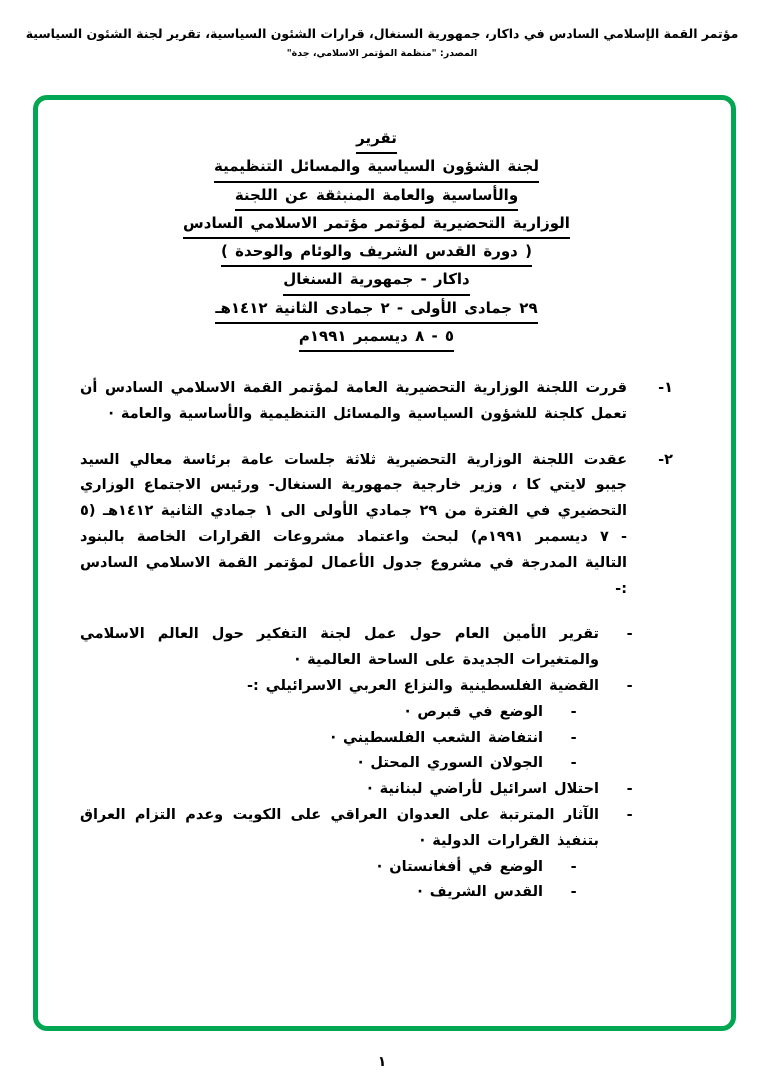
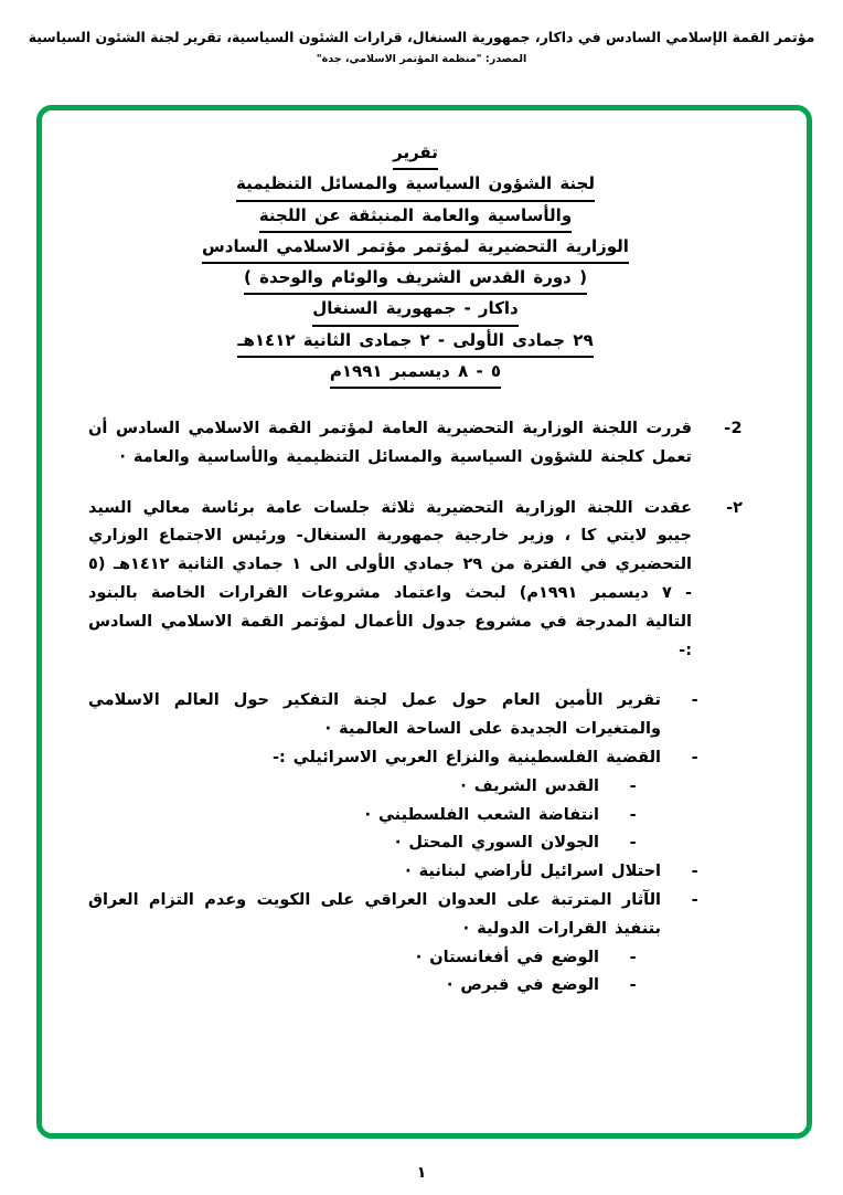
  مؤتمر القمة الإسلامي السادس في داكار، جمهورية السنغال، قرارات الشئون السياسية، تقرير لجنة الشئون السياسية
  المصدر: "منظمة المؤتمر الاسلامي، جدة"
  تقرير
  لجنة الشؤون السياسية والمسائل التنظيمية
  والأساسية والعامة المنبثقة عن اللجنة
  الوزارية التحضيرية لمؤتمر مؤتمر الاسلامي السادس
  ( دورة القدس الشريف والوئام والوحدة )
  داكار - جمهورية السنغال
  ٢٩ جمادى الأولى - ٢ جمادى الثانية ١٤١٢هـ
  ٥ - ٨ ديسمبر ١٩٩١م
- ١-
+ 2-
  قررت اللجنة الوزارية التحضيرية العامة لمؤتمر القمة الاسلامي السادس أن تعمل كلجنة للشؤون السياسية والمسائل التنظيمية والأساسية والعامة ·
  ٢-
  عقدت اللجنة الوزارية التحضيرية ثلاثة جلسات عامة برئاسة معالي السيد جيبو لايتي كا ، وزير خارجية جمهورية السنغال- ورئيس الاجتماع الوزاري التحضيري في الفترة من ٢٩ جمادي الأولى الى ١ جمادي الثانية ١٤١٢هـ (٥ - ٧ ديسمبر ١٩٩١م) لبحث واعتماد مشروعات القرارات الخاصة بالبنود التالية المدرجة في مشروع جدول الأعمال لمؤتمر القمة الاسلامي السادس :-
  -
  تقرير الأمين العام حول عمل لجنة التفكير حول العالم الاسلامي والمتغيرات الجديدة على الساحة العالمية ·
  -
  القضية الفلسطينية والنزاع العربي الاسرائيلي :-
  -
- الوضع في قبرص ·
+ القدس الشريف ·
  -
  انتفاضة الشعب الفلسطيني ·
  -
  الجولان السوري المحتل ·
  -
  احتلال اسرائيل لأراضي لبنانية ·
  -
  الآثار المترتبة على العدوان العراقي على الكويت وعدم التزام العراق بتنفيذ القرارات الدولية ·
  -
  الوضع في أفغانستان ·
  -
- القدس الشريف ·
+ الوضع في قبرص ·
  ١
